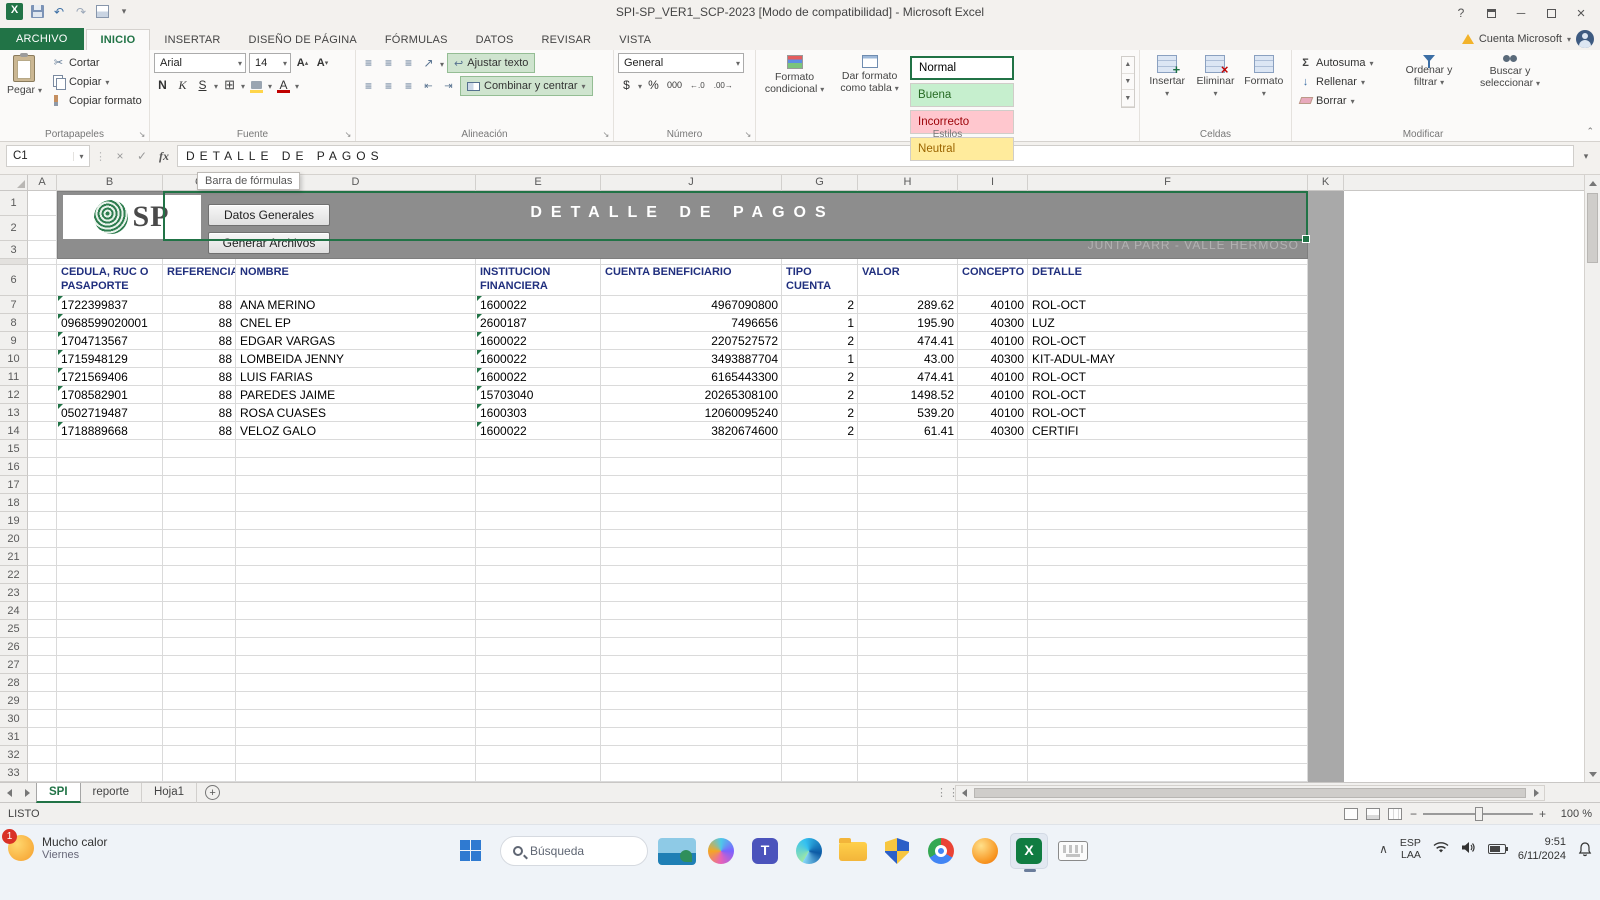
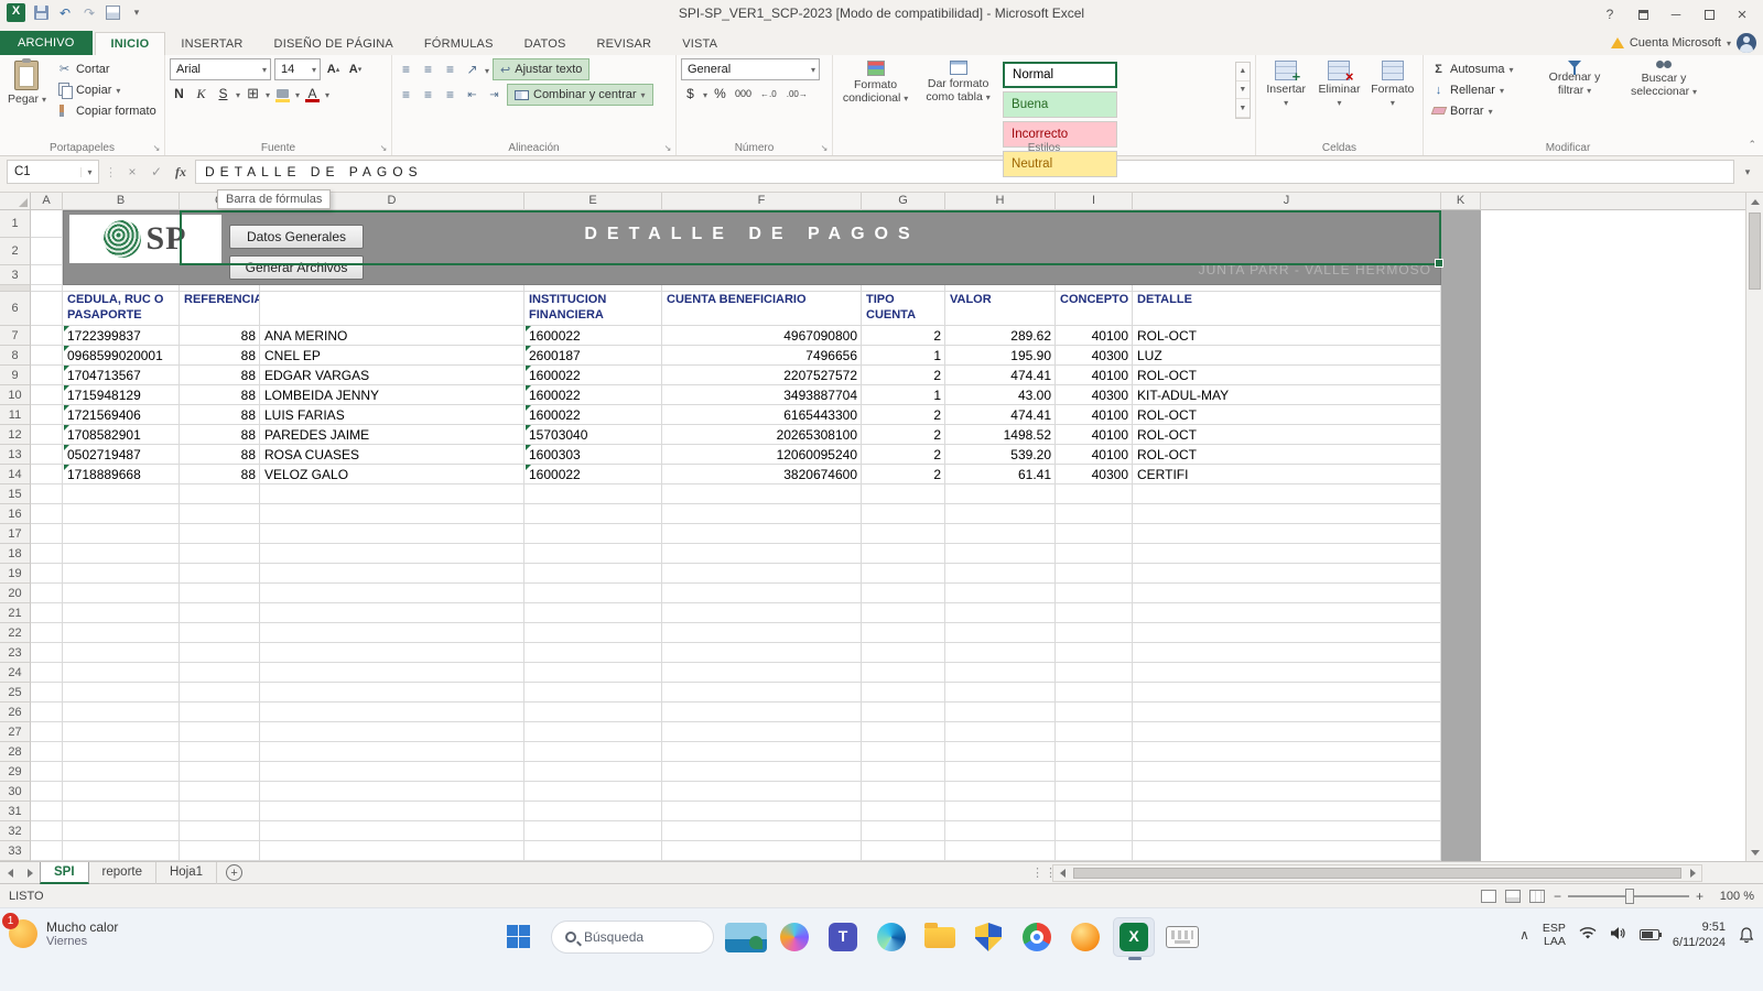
  SPI-SP_VER1_SCP-2023 [Modo de compatibilidad] - Microsoft Excel
  ?
  ARCHIVO
  INICIO
  INSERTAR
  DISEÑO DE PÁGINA
  FÓRMULAS
  DATOS
  REVISAR
  VISTA
  Cuenta Microsoft
  Pegar
  Cortar
  Copiar
  Copiar formato
  Portapapeles
  Arial
  14
  N
  K
  S
  A
  Fuente
  Ajustar texto
  Combinar y centrar
  Alineación
  General
  $
  %
  000
  Número
  Formato condicional
  Dar formato como tabla
  Normal
  Buena
  Incorrecto
  Neutral
  Estilos
  Insertar
  Eliminar
  Formato
  Celdas
  Autosuma
  Rellenar
  Borrar
  Ordenar y filtrar
  Buscar y seleccionar
  Modificar
  C1
  ▾
  ⋮
  ×
  ✓
  fx
  DETALLE DE PAGOS
  ▾
  Barra de fórmulas
  A
  B
  D
  E
- J
+ F
  G
  H
  I
- F
+ J
  K
  SP
  JUNTA PARR - VALLE HERMOSO
  Generar Archivos
  1
  2
  3
  6
  7
  8
  9
  10
  11
  12
  13
  14
  15
  16
  17
  18
  19
  20
  21
  22
  23
  24
  25
  26
  27
  28
  29
  30
  31
  32
  33
  CEDULA, RUC O PASAPORTE
  REFERENCIA
- NOMBRE
  INSTITUCION FINANCIERA
  CUENTA BENEFICIARIO
  TIPO CUENTA
  VALOR
  CONCEPTO
  DETALLE
  1722399837
  88
  ANA MERINO
  1600022
  4967090800
  2
  289.62
  40100
  ROL-OCT
  0968599020001
  88
  CNEL EP
  2600187
  7496656
  1
  195.90
  40300
  LUZ
  1704713567
  88
  EDGAR VARGAS
  1600022
  2207527572
  2
  474.41
  40100
  ROL-OCT
  1715948129
  88
  LOMBEIDA JENNY
  1600022
  3493887704
  1
  43.00
  40300
  KIT-ADUL-MAY
  1721569406
  88
  LUIS FARIAS
  1600022
  6165443300
  2
  474.41
  40100
  ROL-OCT
  1708582901
  88
  PAREDES JAIME
  15703040
  20265308100
  2
  1498.52
  40100
  ROL-OCT
  0502719487
  88
  ROSA CUASES
  1600303
  12060095240
  2
  539.20
  40100
  ROL-OCT
  1718889668
  88
  VELOZ GALO
  1600022
  3820674600
  2
  61.41
  40300
  CERTIFI
  SPI
  reporte
  Hoja1
  LISTO
  100 %
  1
  Mucho calor
  Viernes
  Búsqueda
  ESP
  LAA
  9:51
  6/11/2024
